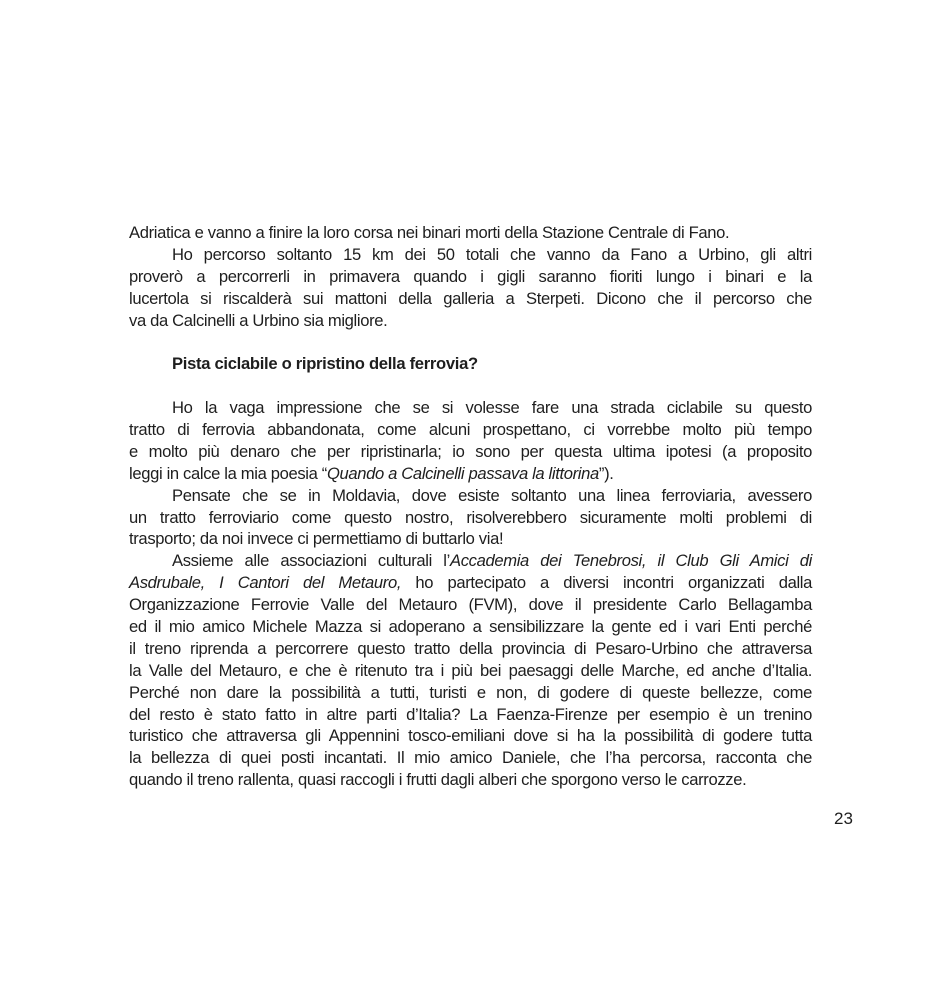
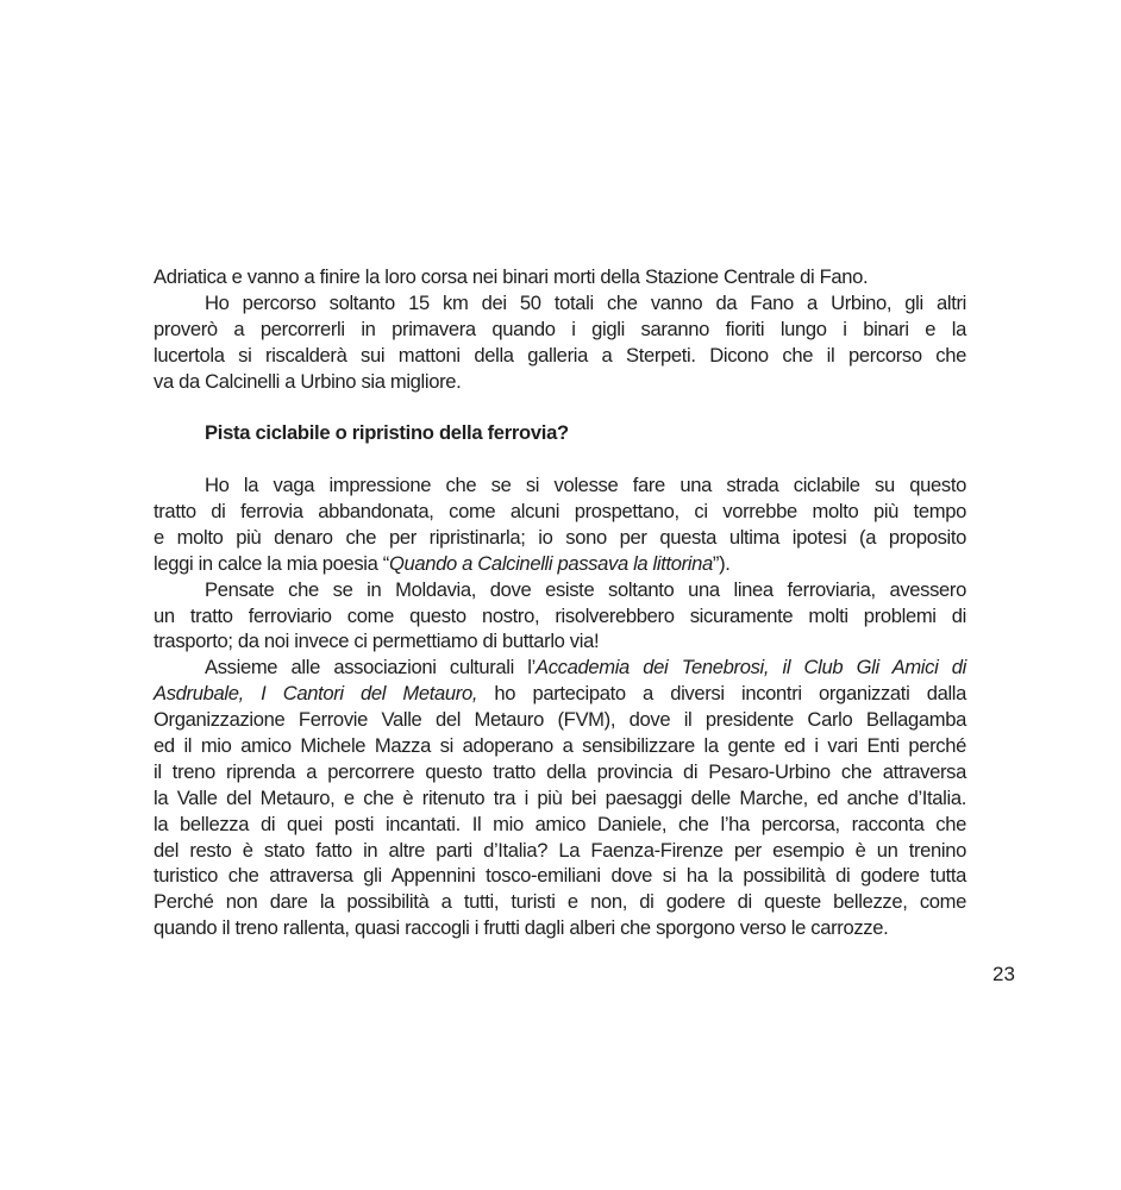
  Adriatica e vanno a finire la loro corsa nei binari morti della Stazione Centrale di Fano.
  Ho percorso soltanto 15 km dei 50 totali che vanno da Fano a Urbino, gli altri
  proverò a percorrerli in primavera quando i gigli saranno fioriti lungo i binari e la
  lucertola si riscalderà sui mattoni della galleria a Sterpeti. Dicono che il percorso che
  va da Calcinelli a Urbino sia migliore.
  Pista ciclabile o ripristino della ferrovia?
  Ho la vaga impressione che se si volesse fare una strada ciclabile su questo
  tratto di ferrovia abbandonata, come alcuni prospettano, ci vorrebbe molto più tempo
  e molto più denaro che per ripristinarla; io sono per questa ultima ipotesi (a proposito
  leggi in calce la mia poesia “Quando a Calcinelli passava la littorina”).
  Pensate che se in Moldavia, dove esiste soltanto una linea ferroviaria, avessero
  un tratto ferroviario come questo nostro, risolverebbero sicuramente molti problemi di
  trasporto; da noi invece ci permettiamo di buttarlo via!
  Assieme alle associazioni culturali l’Accademia dei Tenebrosi, il Club Gli Amici di
  Asdrubale, I Cantori del Metauro, ho partecipato a diversi incontri organizzati dalla
  Organizzazione Ferrovie Valle del Metauro (FVM), dove il presidente Carlo Bellagamba
  ed il mio amico Michele Mazza si adoperano a sensibilizzare la gente ed i vari Enti perché
  il treno riprenda a percorrere questo tratto della provincia di Pesaro-Urbino che attraversa
  la Valle del Metauro, e che è ritenuto tra i più bei paesaggi delle Marche, ed anche d’Italia.
- Perché non dare la possibilità a tutti, turisti e non, di godere di queste bellezze, come
+ la bellezza di quei posti incantati. Il mio amico Daniele, che l’ha percorsa, racconta che
  del resto è stato fatto in altre parti d’Italia? La Faenza-Firenze per esempio è un trenino
  turistico che attraversa gli Appennini tosco-emiliani dove si ha la possibilità di godere tutta
- la bellezza di quei posti incantati. Il mio amico Daniele, che l’ha percorsa, racconta che
+ Perché non dare la possibilità a tutti, turisti e non, di godere di queste bellezze, come
  quando il treno rallenta, quasi raccogli i frutti dagli alberi che sporgono verso le carrozze.
  23
